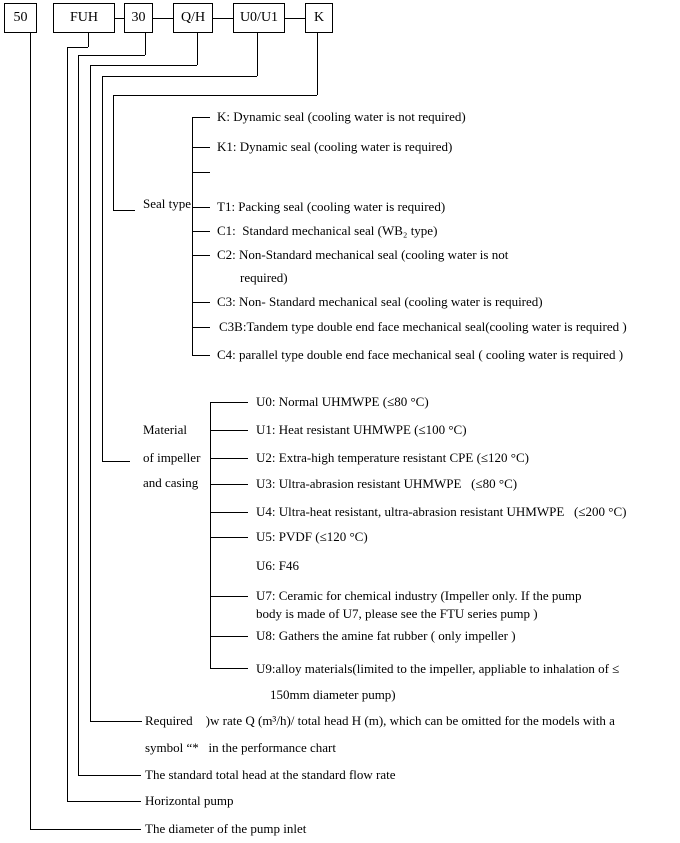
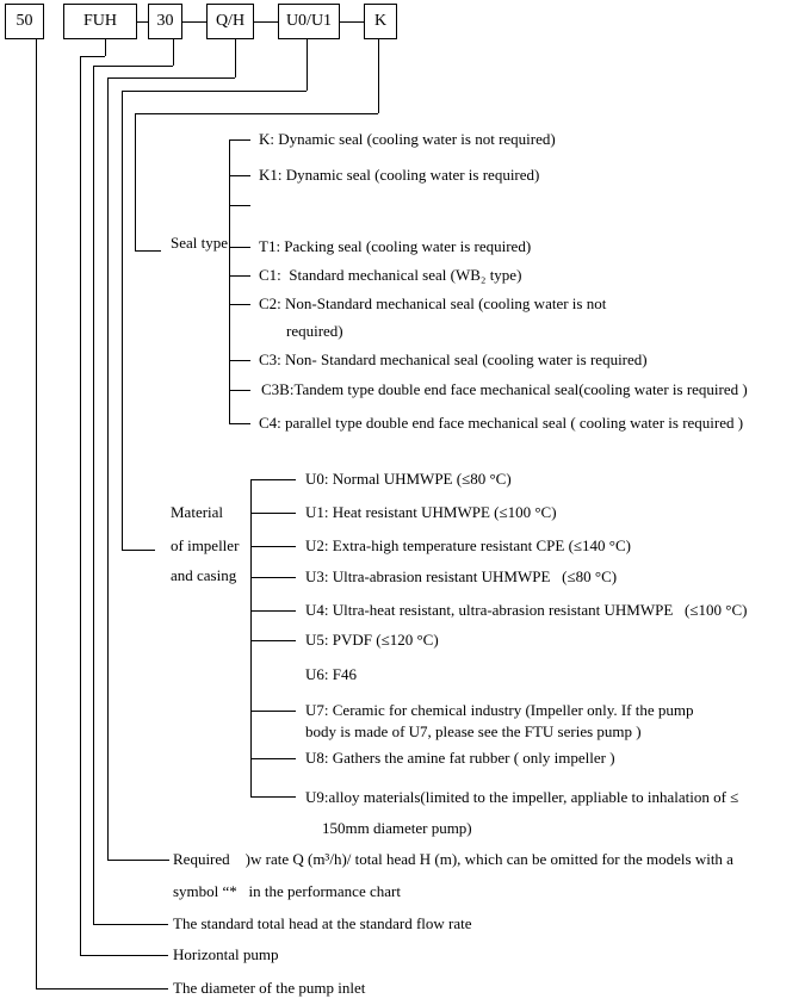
  50
  FUH
  30
  Q/H
  U0/U1
  K
  Seal type
  K: Dynamic seal (cooling water is not required)
  K1: Dynamic seal (cooling water is required)
  T1: Packing seal (cooling water is required)
  C1: Standard mechanical seal (WB₂ type)
  C2: Non-Standard mechanical seal (cooling water is not
  required)
  C3: Non- Standard mechanical seal (cooling water is required)
  C3B:Tandem type double end face mechanical seal(cooling water is required )
  C4: parallel type double end face mechanical seal ( cooling water is required )
  Material
  of impeller
  and casing
  U0: Normal UHMWPE (≤80 °C)
  U1: Heat resistant UHMWPE (≤100 °C)
- U2: Extra-high temperature resistant CPE (≤120 °C)
+ U2: Extra-high temperature resistant CPE (≤140 °C)
  U3: Ultra-abrasion resistant UHMWPE (≤80 °C)
- U4: Ultra-heat resistant, ultra-abrasion resistant UHMWPE (≤200 °C)
+ U4: Ultra-heat resistant, ultra-abrasion resistant UHMWPE (≤100 °C)
  U5: PVDF (≤120 °C)
  U6: F46
  U7: Ceramic for chemical industry (Impeller only. If the pump
  body is made of U7, please see the FTU series pump )
  U8: Gathers the amine fat rubber ( only impeller )
  U9:alloy materials(limited to the impeller, appliable to inhalation of ≤
  150mm diameter pump)
  Required )w rate Q (m³/h)/ total head H (m), which can be omitted for the models with a
  symbol “* in the performance chart
  The standard total head at the standard flow rate
  Horizontal pump
  The diameter of the pump inlet
